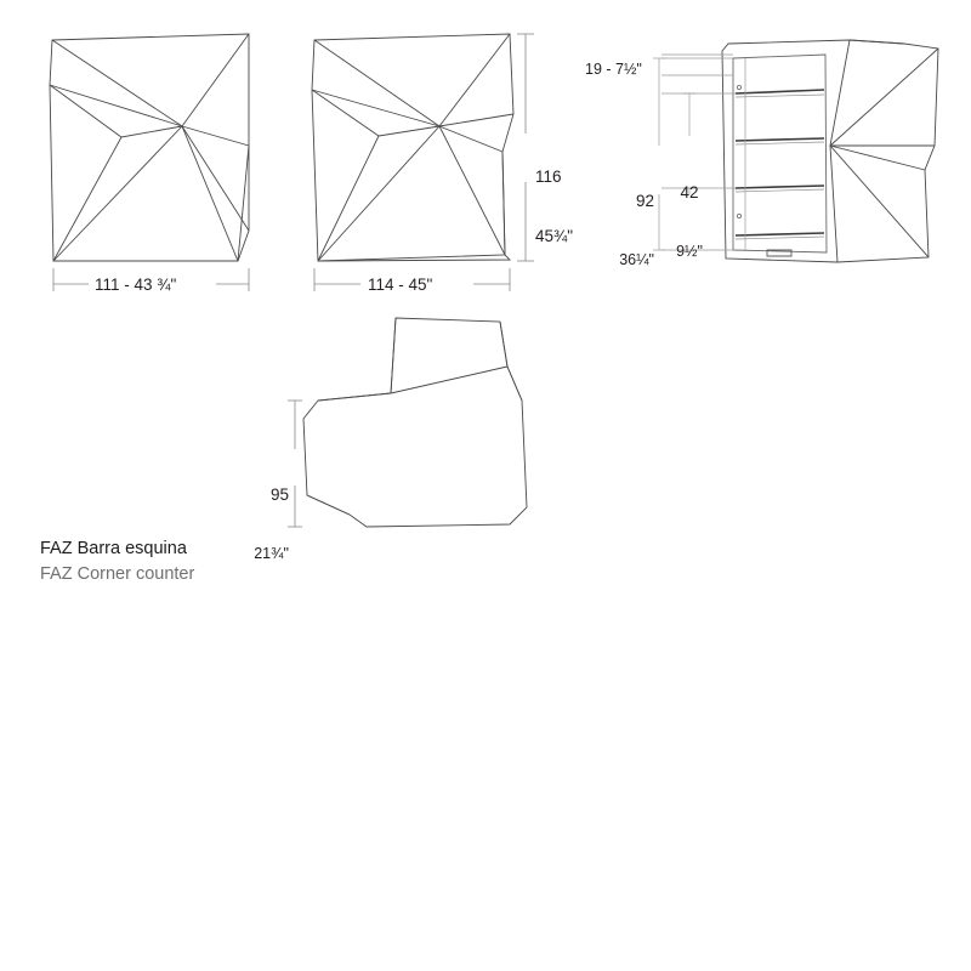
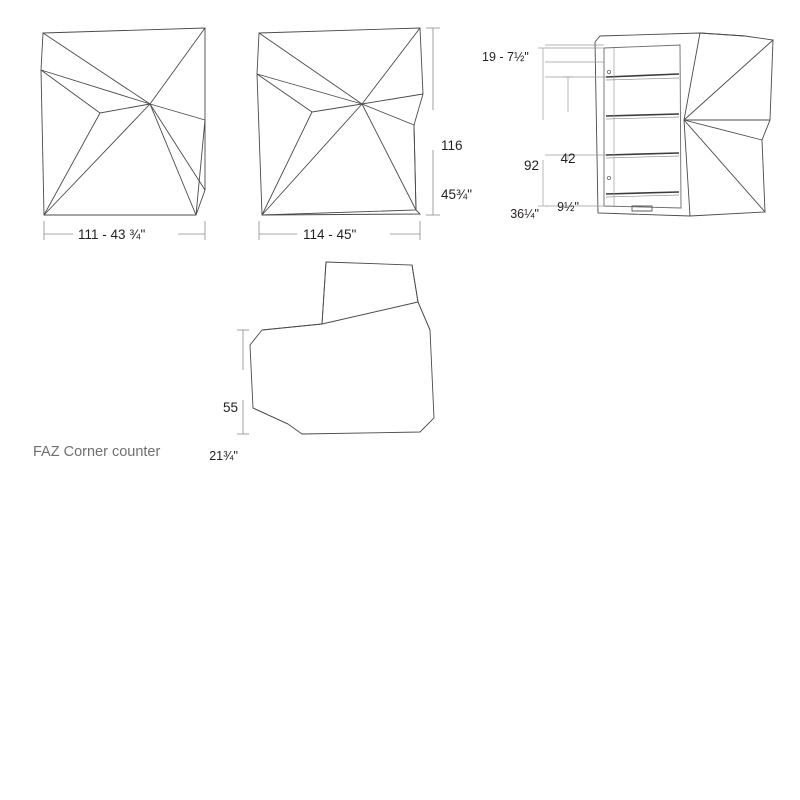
  111 - 43 ¾"
  114 - 45"
  116
  45¾"
  19 - 7½"
  92
  36¼"
  42
  9½"
- 95
+ 55
  21¾"
- FAZ Barra esquina
  FAZ Corner counter
